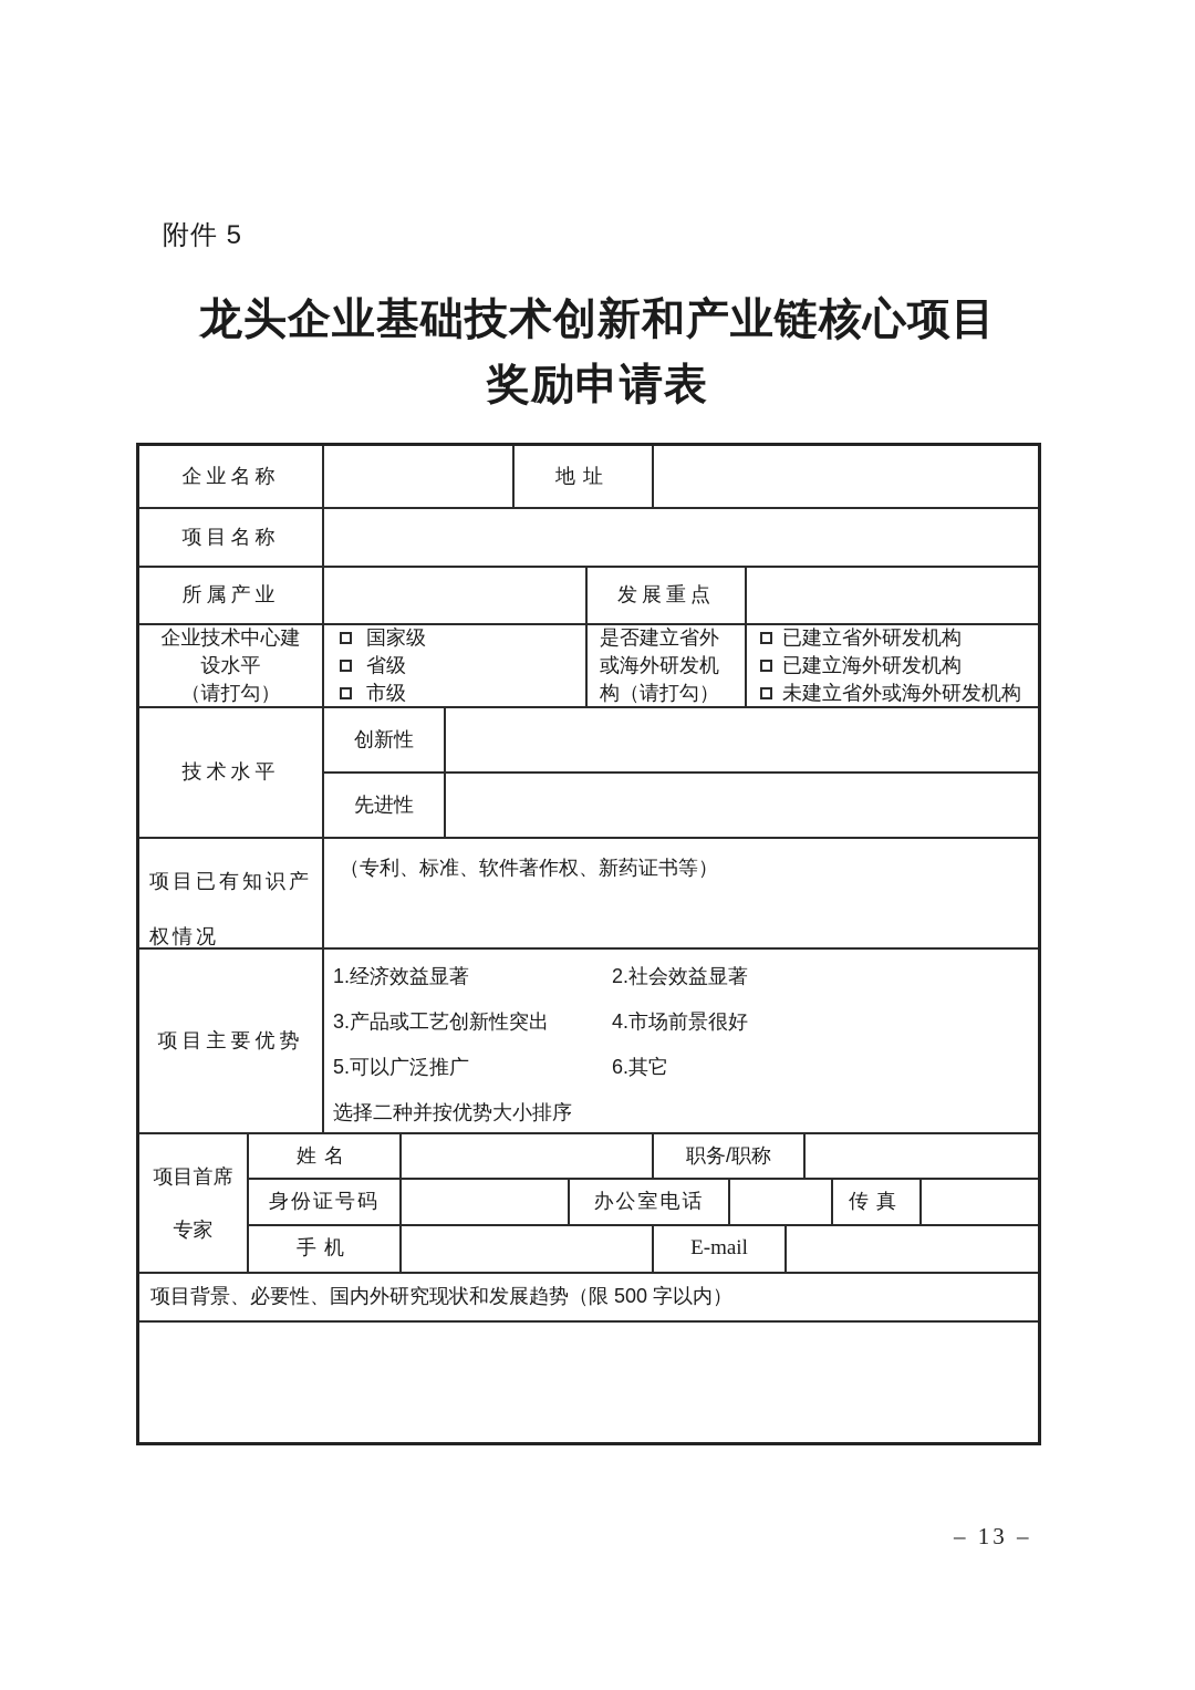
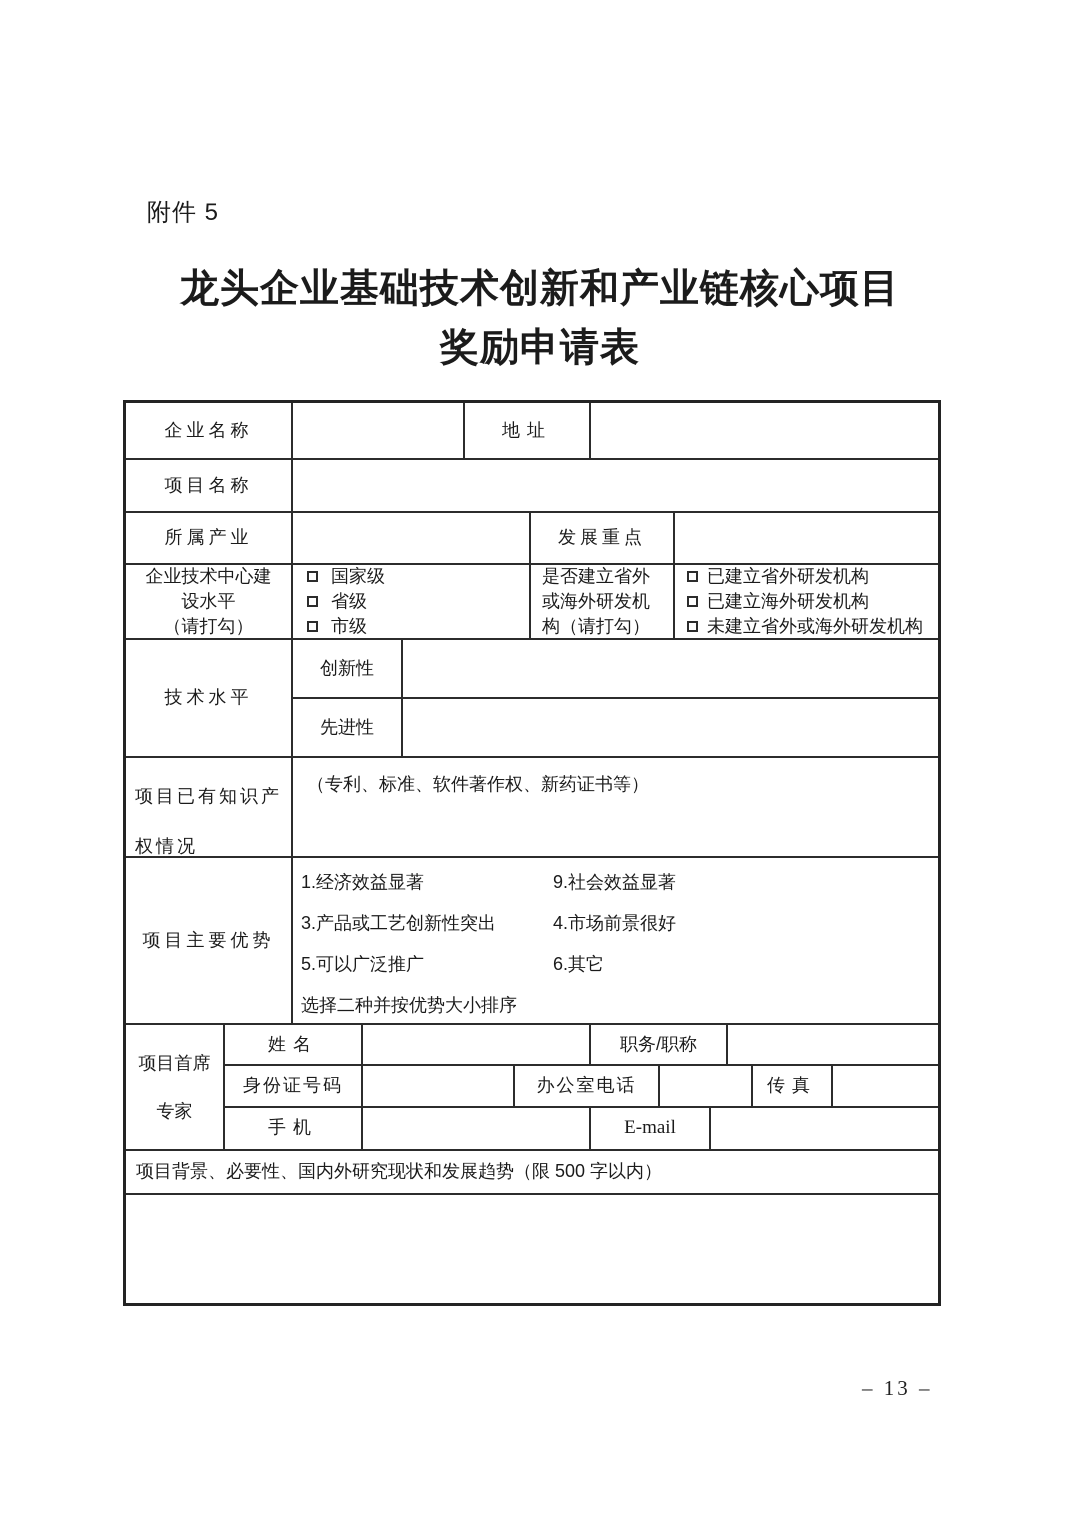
  附件 5
  龙头企业基础技术创新和产业链核心项目
  奖励申请表
  企业名称
  地址
  项目名称
  所属产业
  发展重点
  企业技术中心建
  设水平
  （请打勾）
  国家级
  省级
  市级
  是否建立省外
  或海外研发机
  构（请打勾）
  已建立省外研发机构
  已建立海外研发机构
  未建立省外或海外研发机构
  技术水平
  创新性
  先进性
  项目已有知识产
  权情况
  （专利、标准、软件著作权、新药证书等）
  项目主要优势
  1.经济效益显著
- 2.社会效益显著
+ 9.社会效益显著
  3.产品或工艺创新性突出
  4.市场前景很好
  5.可以广泛推广
  6.其它
  选择二种并按优势大小排序
  项目首席
  专家
  姓名
  职务/职称
  身份证号码
  办公室电话
  传真
  手机
  E-mail
  项目背景、必要性、国内外研究现状和发展趋势（限 500 字以内）
  – 13 –
